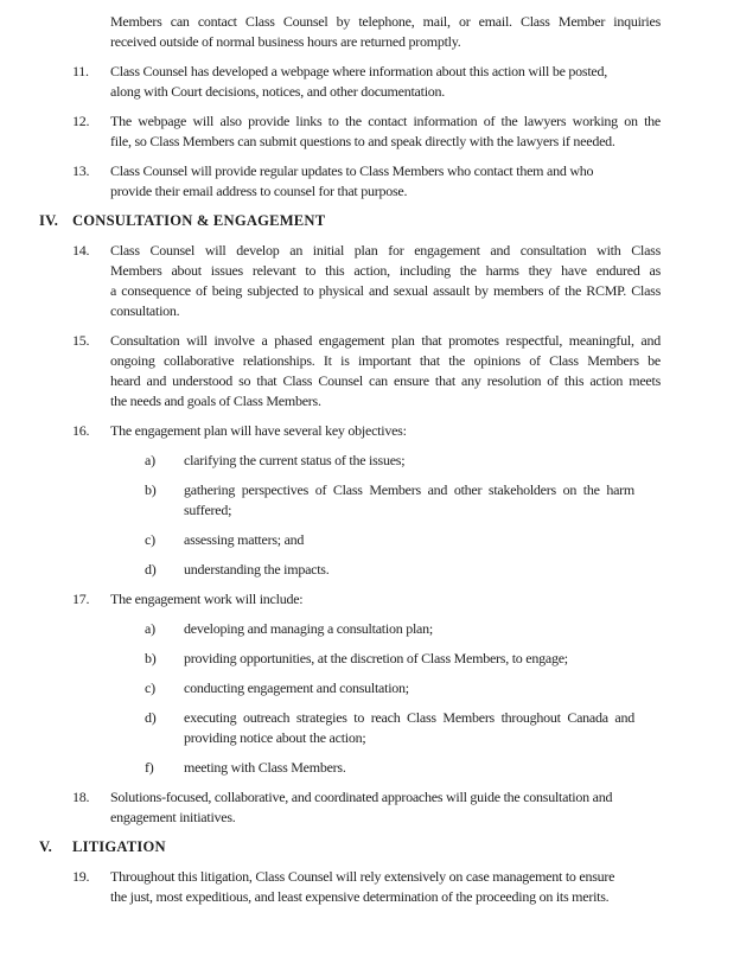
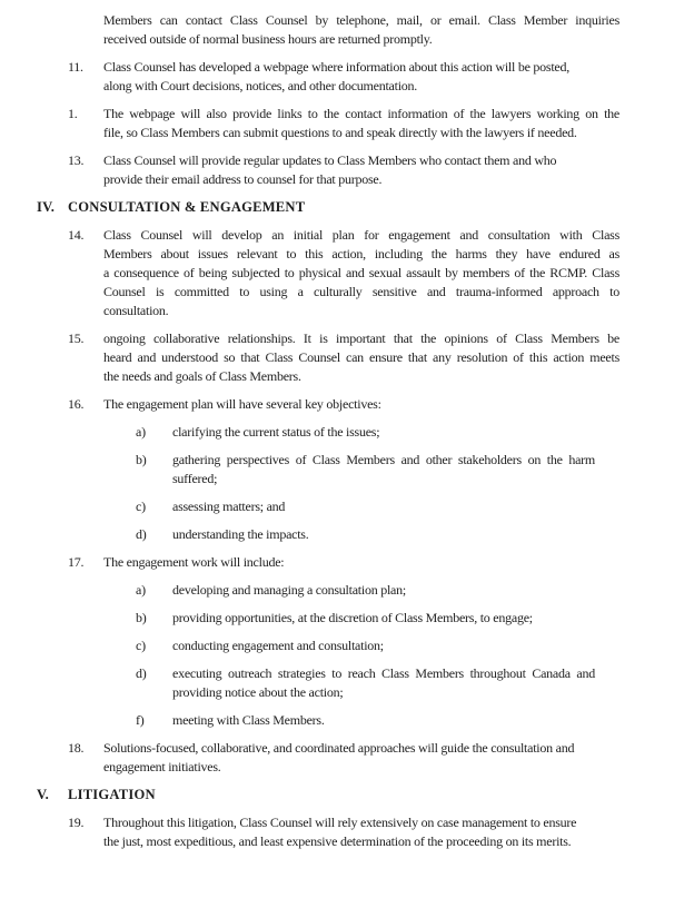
  Members can contact Class Counsel by telephone, mail, or email. Class Member inquiries
  received outside of normal business hours are returned promptly.
  11.
  Class Counsel has developed a webpage where information about this action will be posted,
  along with Court decisions, notices, and other documentation.
- 12.
+ 1.
  The webpage will also provide links to the contact information of the lawyers working on the
  file, so Class Members can submit questions to and speak directly with the lawyers if needed.
  13.
  Class Counsel will provide regular updates to Class Members who contact them and who
  provide their email address to counsel for that purpose.
  IV.
  CONSULTATION & ENGAGEMENT
  14.
  Class Counsel will develop an initial plan for engagement and consultation with Class
  Members about issues relevant to this action, including the harms they have endured as
  a consequence of being subjected to physical and sexual assault by members of the RCMP. Class
+ Counsel is committed to using a culturally sensitive and trauma-informed approach to
  consultation.
  15.
- Consultation will involve a phased engagement plan that promotes respectful, meaningful, and
  ongoing collaborative relationships. It is important that the opinions of Class Members be
  heard and understood so that Class Counsel can ensure that any resolution of this action meets
  the needs and goals of Class Members.
  16.
  The engagement plan will have several key objectives:
  a)
  clarifying the current status of the issues;
  b)
  gathering perspectives of Class Members and other stakeholders on the harm
  suffered;
  c)
  assessing matters; and
  d)
  understanding the impacts.
  17.
  The engagement work will include:
  a)
  developing and managing a consultation plan;
  b)
  providing opportunities, at the discretion of Class Members, to engage;
  c)
  conducting engagement and consultation;
  d)
  executing outreach strategies to reach Class Members throughout Canada and
  providing notice about the action;
  f)
  meeting with Class Members.
  18.
  Solutions-focused, collaborative, and coordinated approaches will guide the consultation and
  engagement initiatives.
  V.
  LITIGATION
  19.
  Throughout this litigation, Class Counsel will rely extensively on case management to ensure
  the just, most expeditious, and least expensive determination of the proceeding on its merits.
